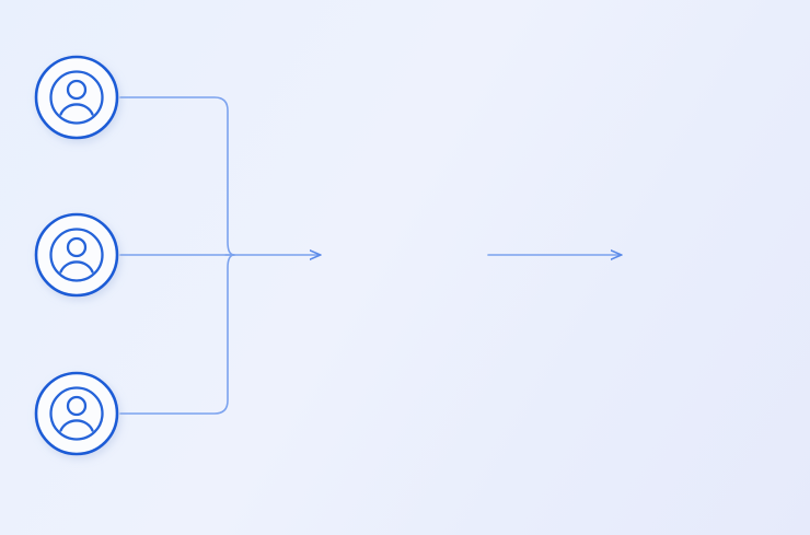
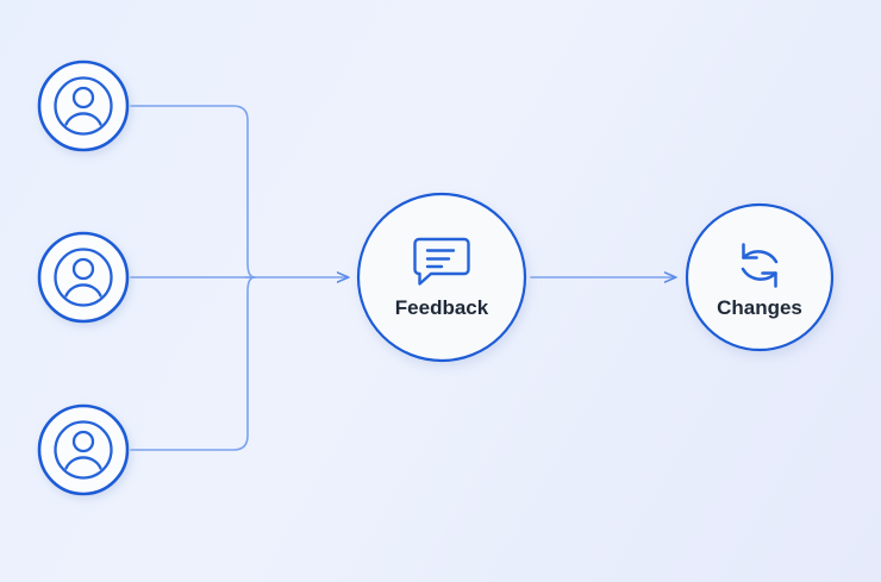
+ Feedback
+ Changes
